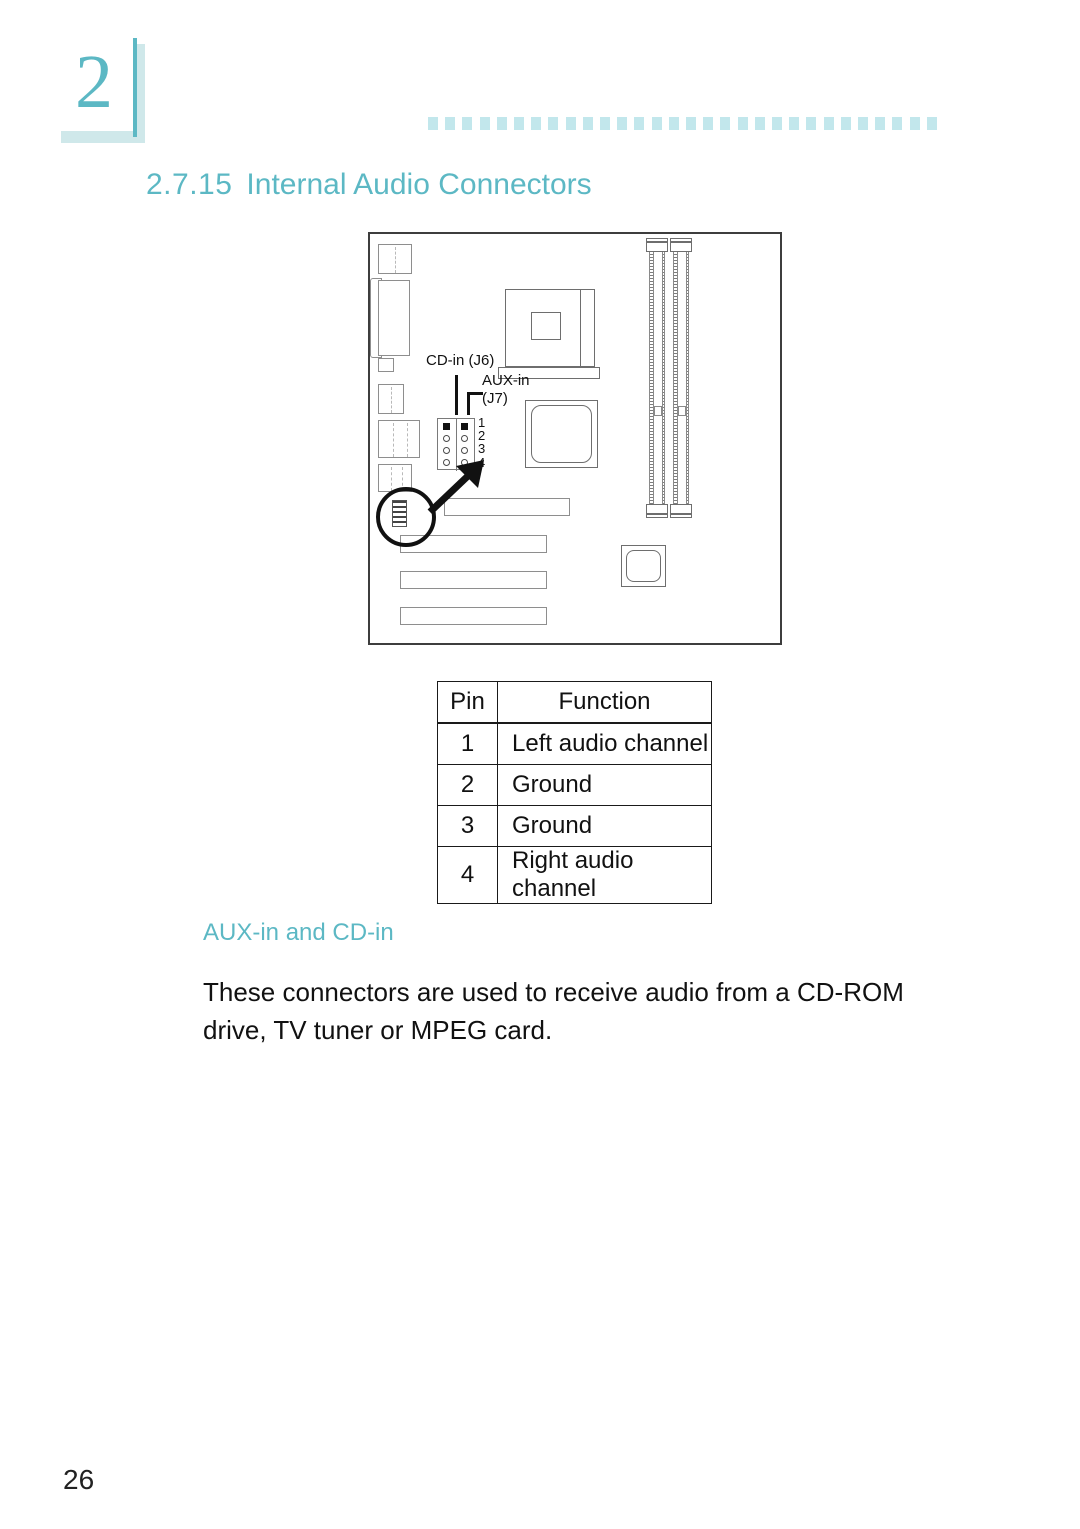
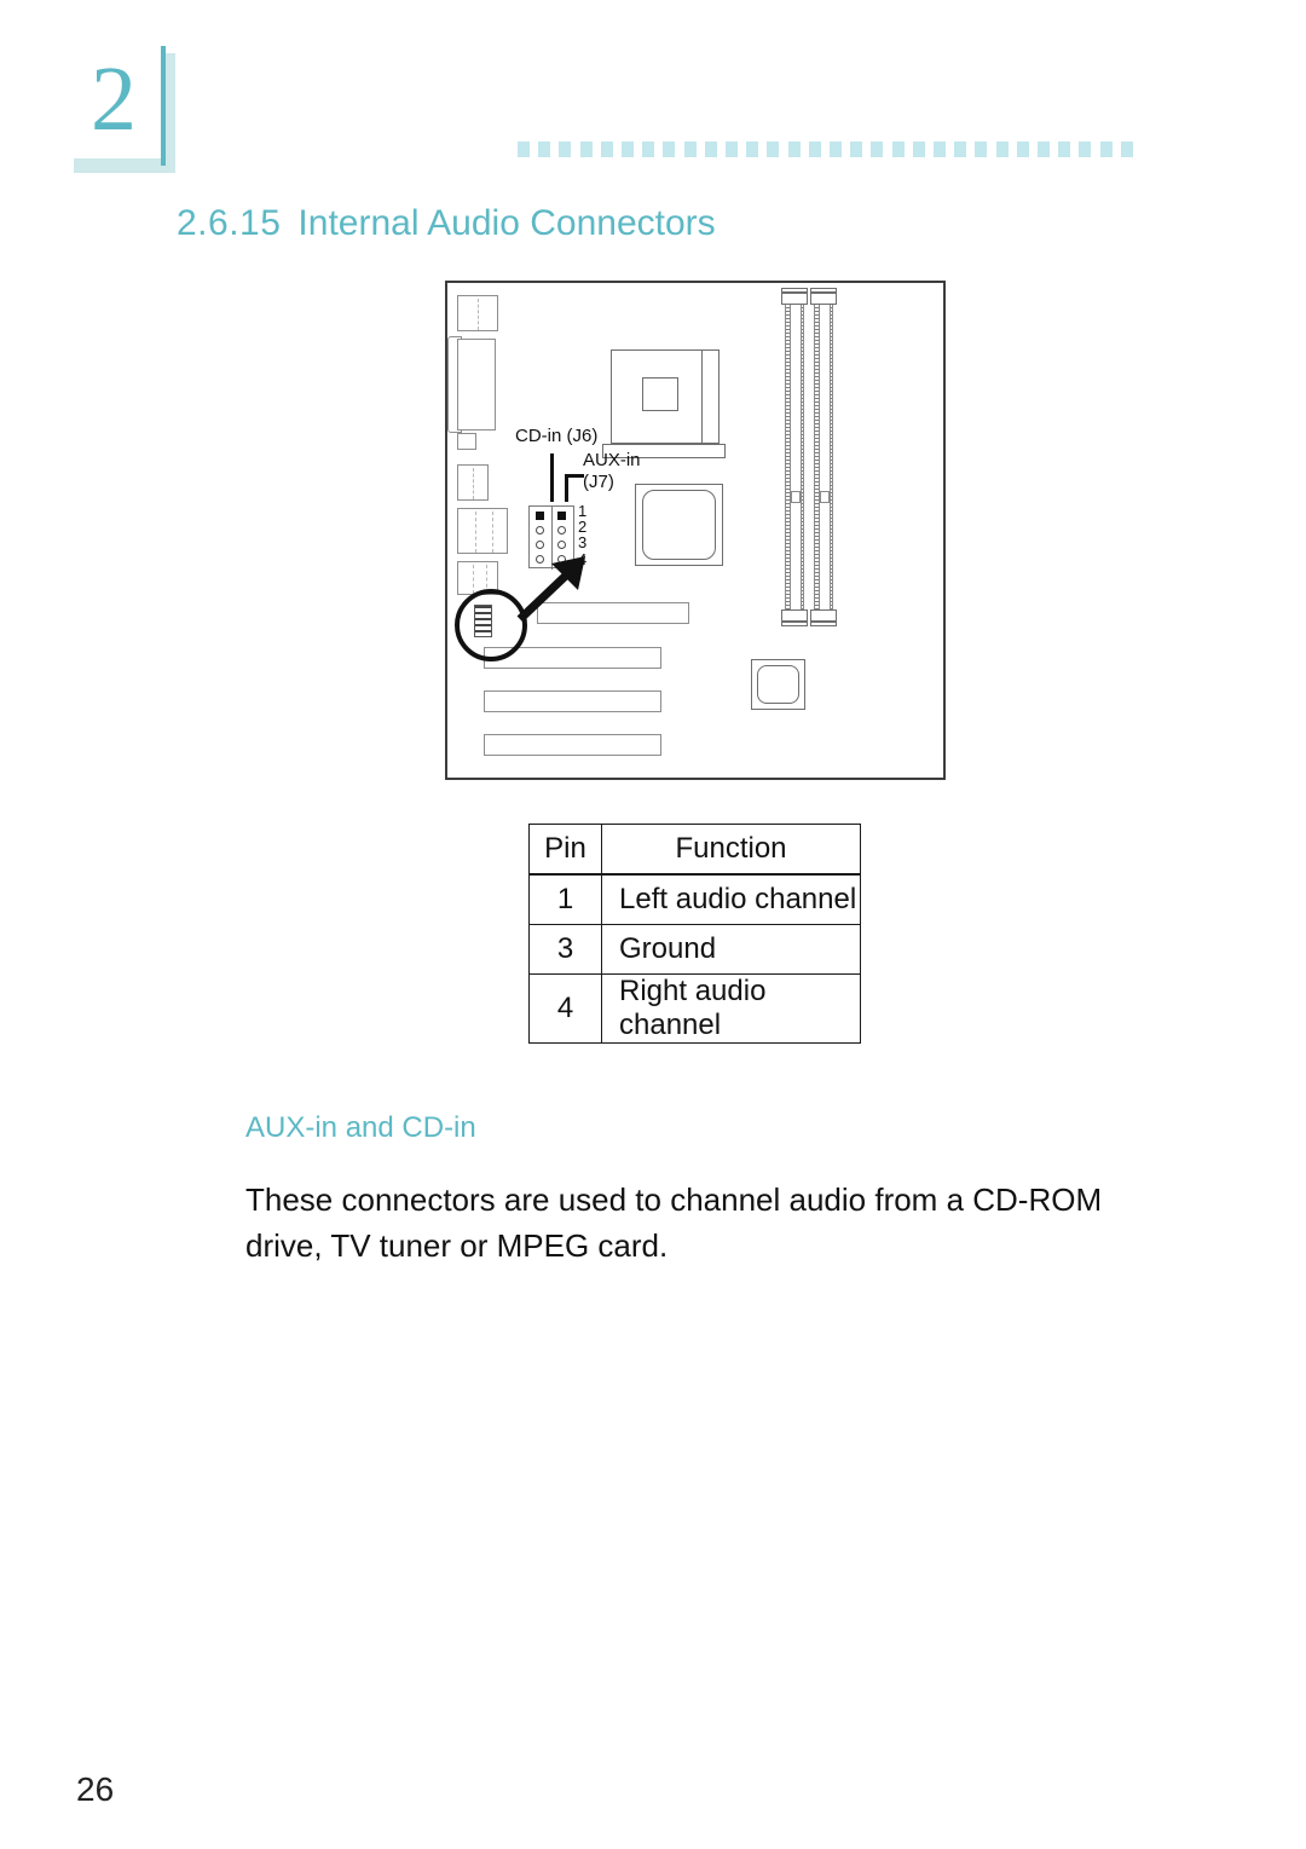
  2
- 2.7.15 Internal Audio Connectors
+ 2.6.15 Internal Audio Connectors
  CD-in (J6)
  AUX-in
  (J7)
  1
  2
  3
  Pin	Function
  1	Left audio channel
- 2	Ground
  3	Ground
  4	Right audio channel
  AUX-in and CD-in
- These connectors are used to receive audio from a CD-ROM drive, TV tuner or MPEG card.
+ These connectors are used to channel audio from a CD-ROM drive, TV tuner or MPEG card.
  26
